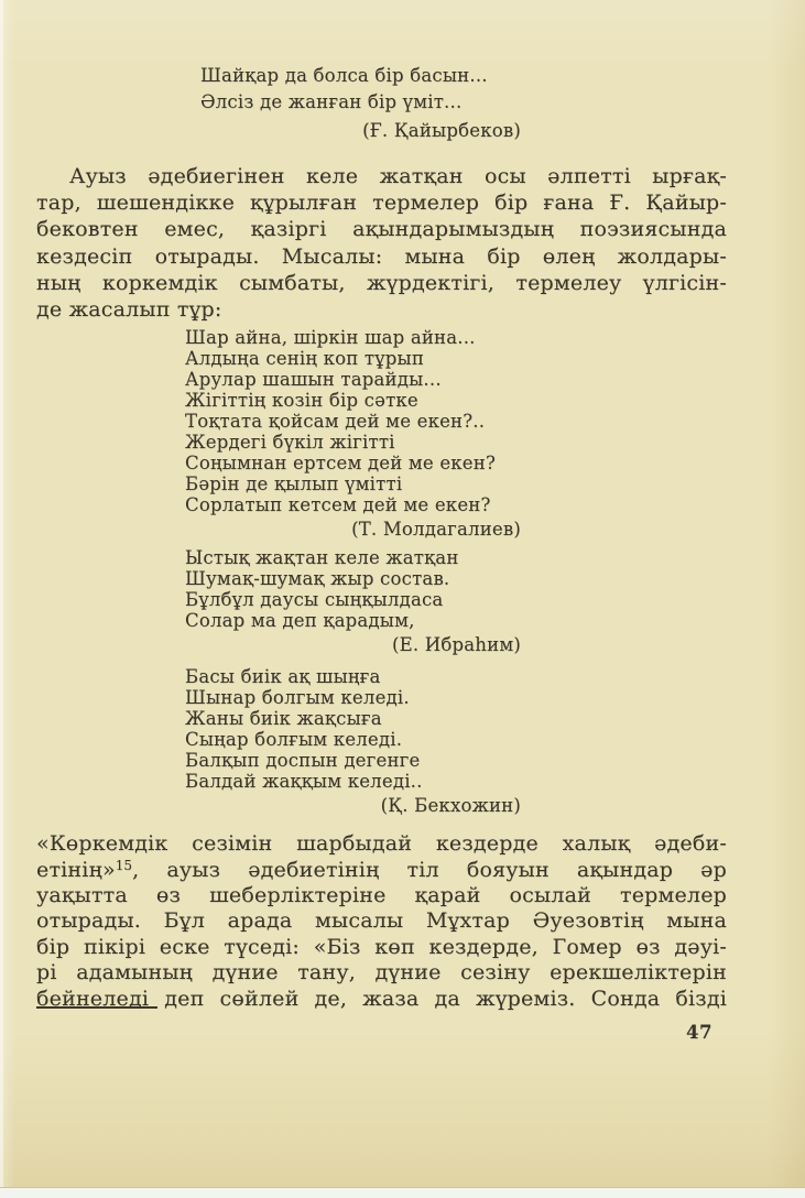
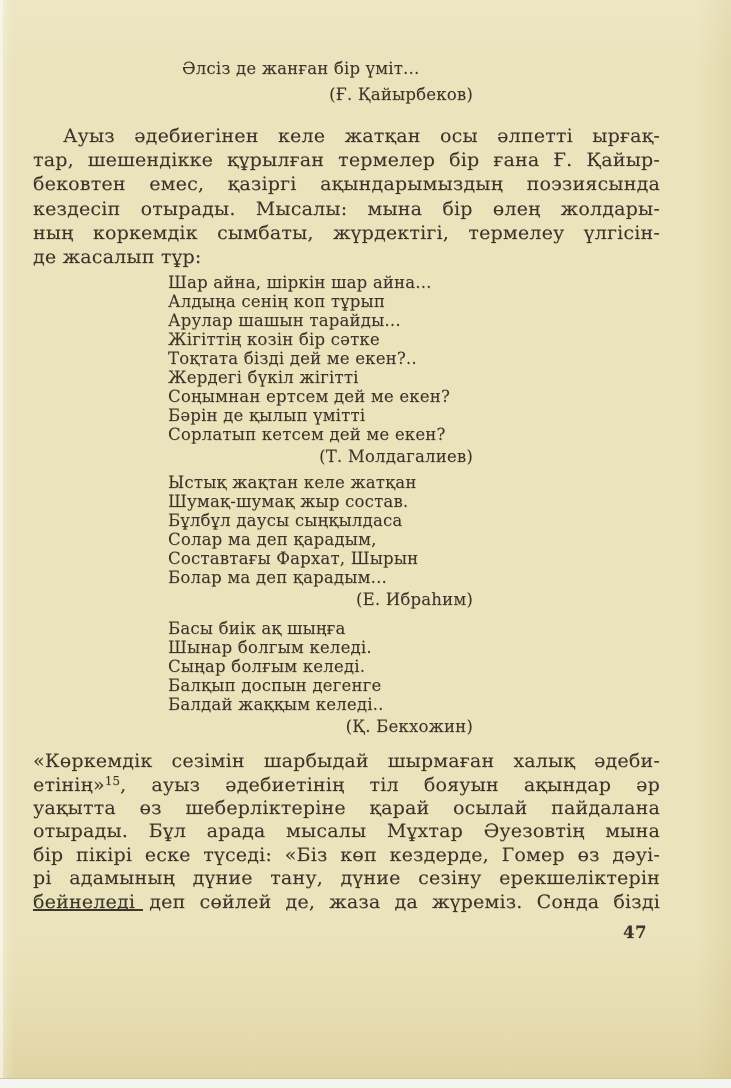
- Шайқар да болса бір басын...
  Әлсіз де жанған бір үміт...
  (Ғ. Қайырбеков)
  Ауыз әдебиегінен келе жатқан осы әлпетті ырғақ-
  тар, шешендікке құрылған термелер бір ғана Ғ. Қайыр-
  бековтен емес, қазіргі ақындарымыздың поэзиясында
  кездесіп отырады. Мысалы: мына бір өлең жолдары-
  ның коркемдік сымбаты, жүрдектігі, термелеу үлгісін-
  де жасалып тұр:
  Шар айна, шіркін шар айна...
  Алдыңа сенің коп тұрып
  Арулар шашын тарайды...
  Жігіттің козін бір сәтке
- Тоқтата қойсам дей ме екен?..
+ Тоқтата бізді дей ме екен?..
  Жердегі бүкіл жігітті
  Соңымнан ертсем дей ме екен?
  Бәрін де қылып үмітті
  Сорлатып кетсем дей ме екен?
  (Т. Молдагалиев)
  Ыстық жақтан келе жатқан
  Шумақ-шумақ жыр состав.
  Бұлбұл даусы сыңқылдаса
  Солар ма деп қарадым,
+ Составтағы Фархат, Шырын
+ Болар ма деп қарадым...
  (Е. Ибраһим)
  Басы биік ақ шыңға
  Шынар болгым келеді.
- Жаны биік жақсыға
  Сыңар болғым келеді.
  Балқып доспын дегенге
  Балдай жаққым келеді..
  (Қ. Бекхожин)
- «Көркемдік сезімін шарбыдай кездерде халық әдеби-
+ «Көркемдік сезімін шарбыдай шырмаған халық әдеби-
  етінің»15, ауыз әдебиетінің тіл бояуын ақындар әр
- уақытта өз шеберліктеріне қарай осылай термелер
+ уақытта өз шеберліктеріне қарай осылай пайдалана
  отырады. Бұл арада мысалы Мұхтар Әуезовтің мына
  бір пікірі еске түседі: «Біз көп кездерде, Гомер өз дәуі-
  рі адамының дүние тану, дүние сезіну ерекшеліктерін
  бейнеледі деп сөйлей де, жаза да жүреміз. Сонда бізді
  47
